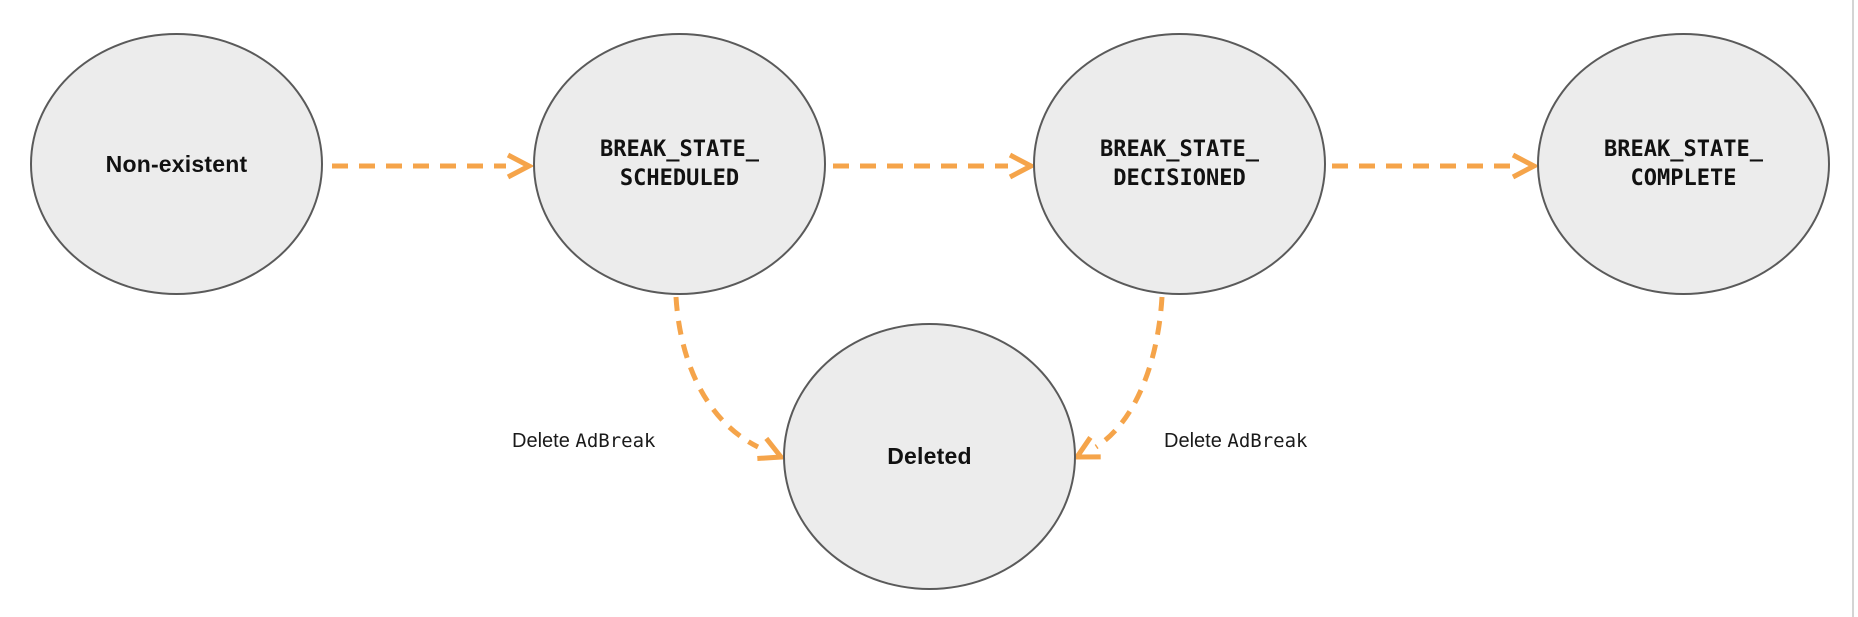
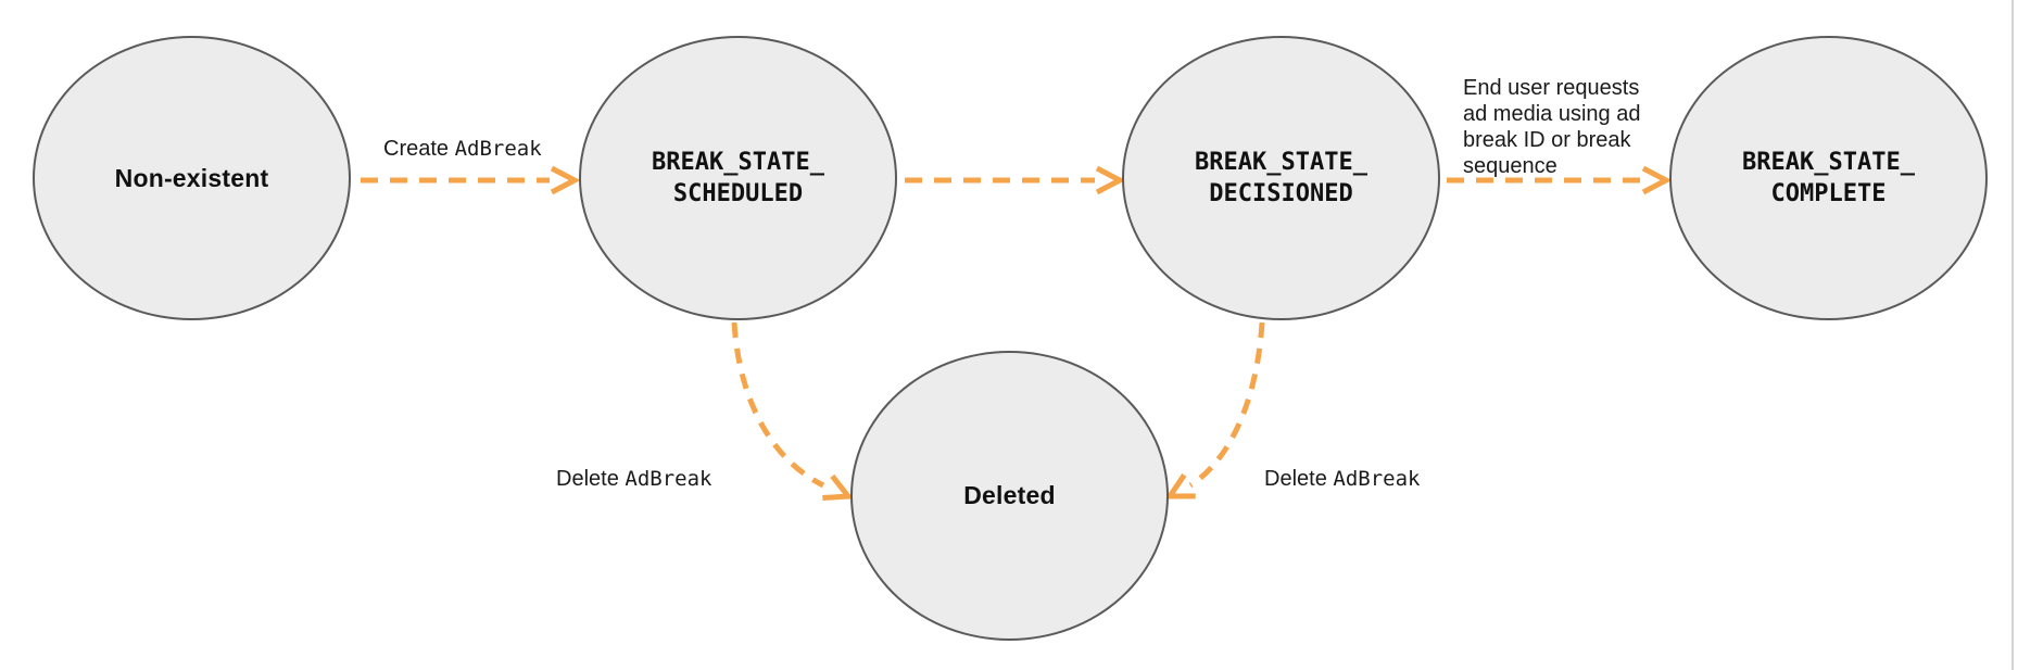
  Non-existent
  BREAK_STATE_
  SCHEDULED
  BREAK_STATE_
  DECISIONED
  BREAK_STATE_
  COMPLETE
  Deleted
+ Create AdBreak
+ End user requests
+ ad media using ad
+ break ID or break
+ sequence
  Delete AdBreak
  Delete AdBreak
